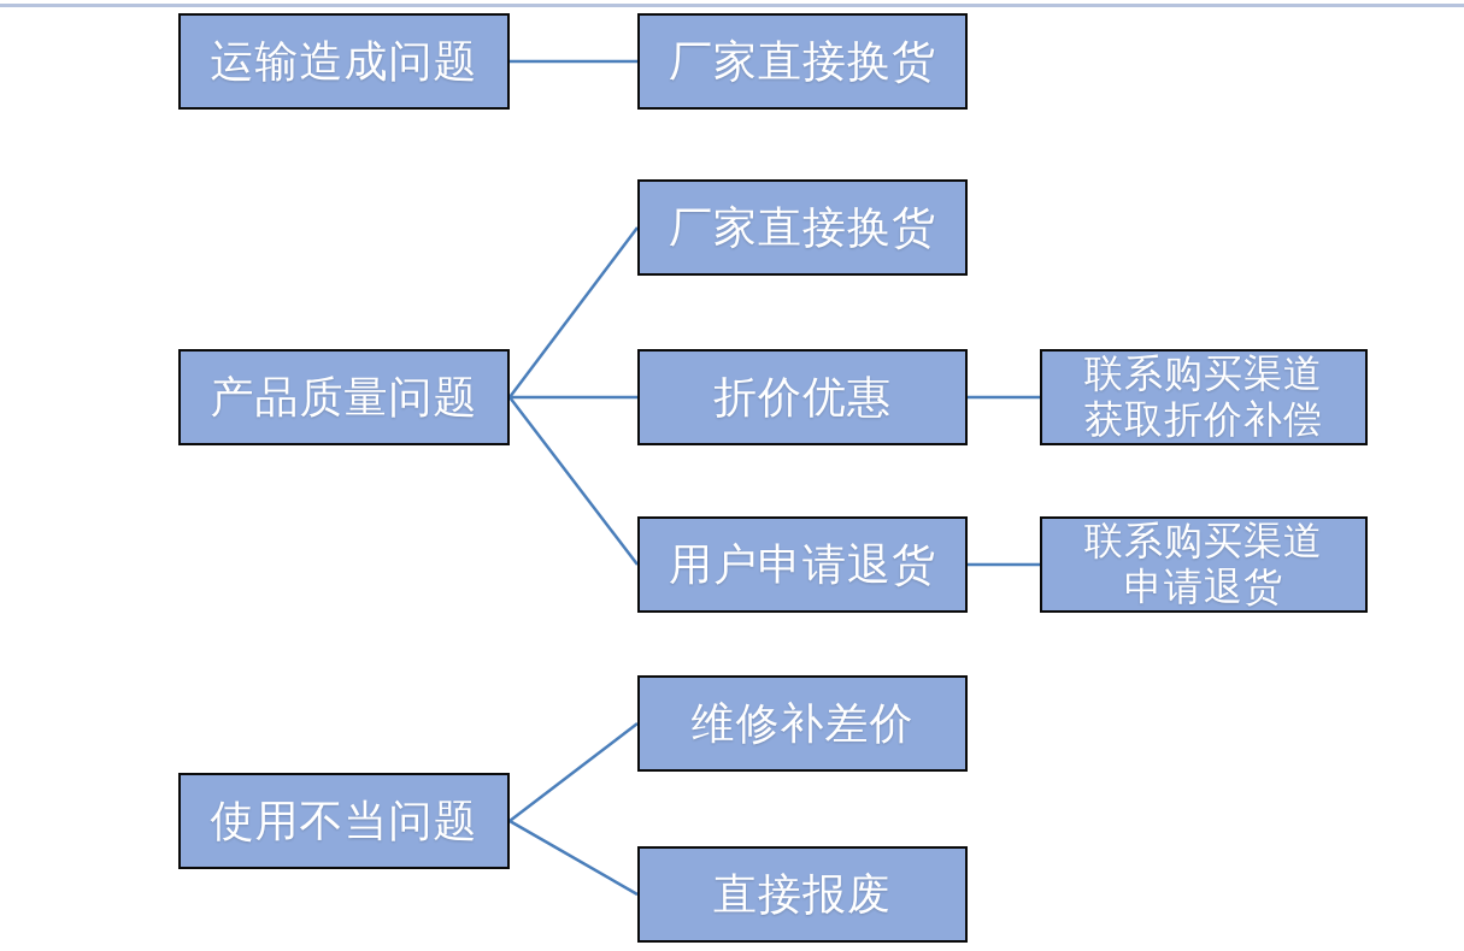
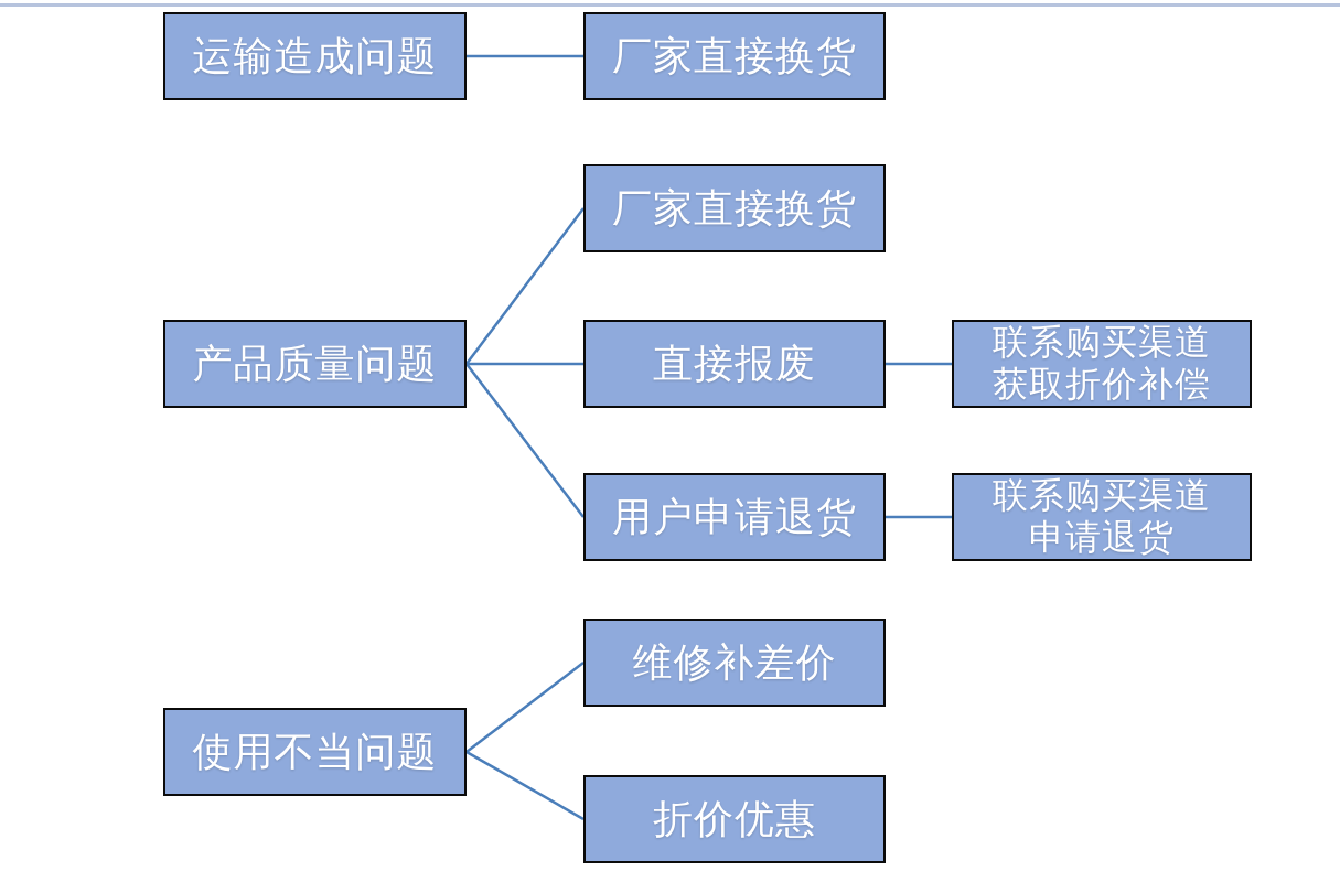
  运输造成问题
  厂家直接换货
  厂家直接换货
  产品质量问题
- 折价优惠
+ 直接报废
  联系购买渠道
  获取折价补偿
  用户申请退货
  联系购买渠道
  申请退货
  维修补差价
  使用不当问题
- 直接报废
+ 折价优惠
